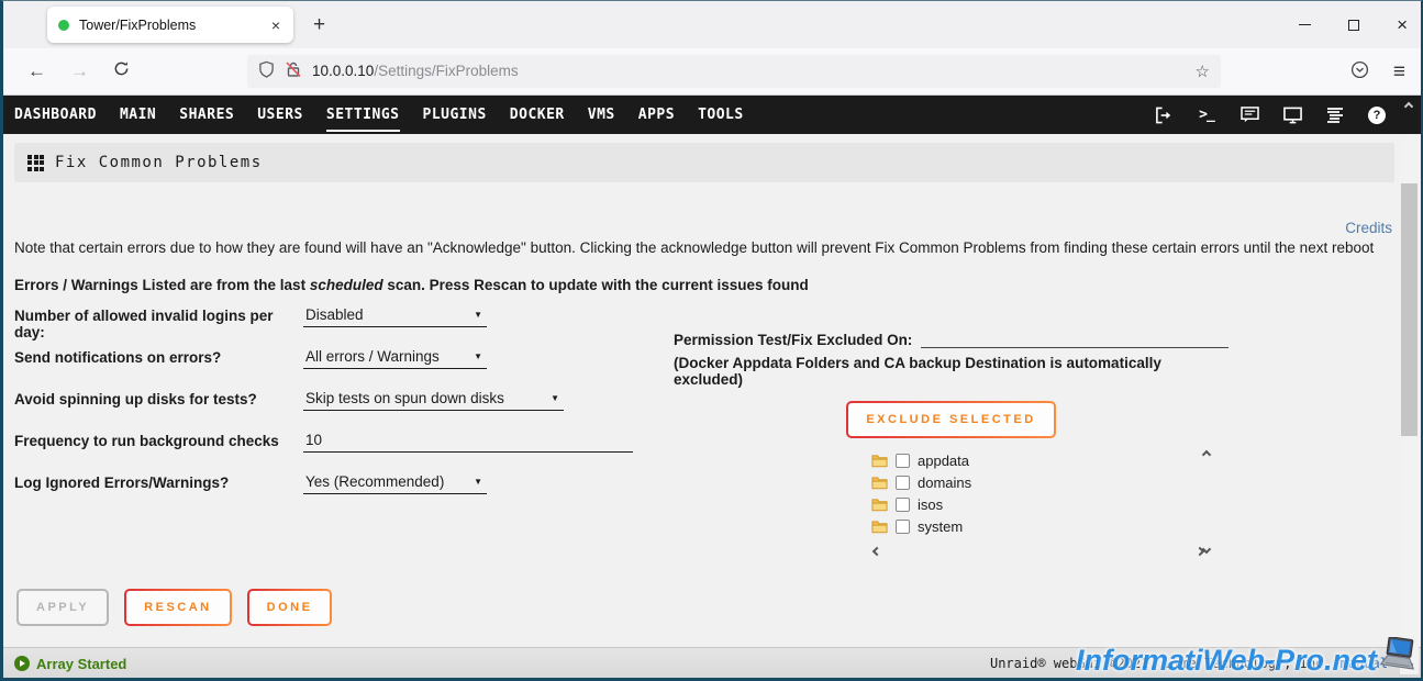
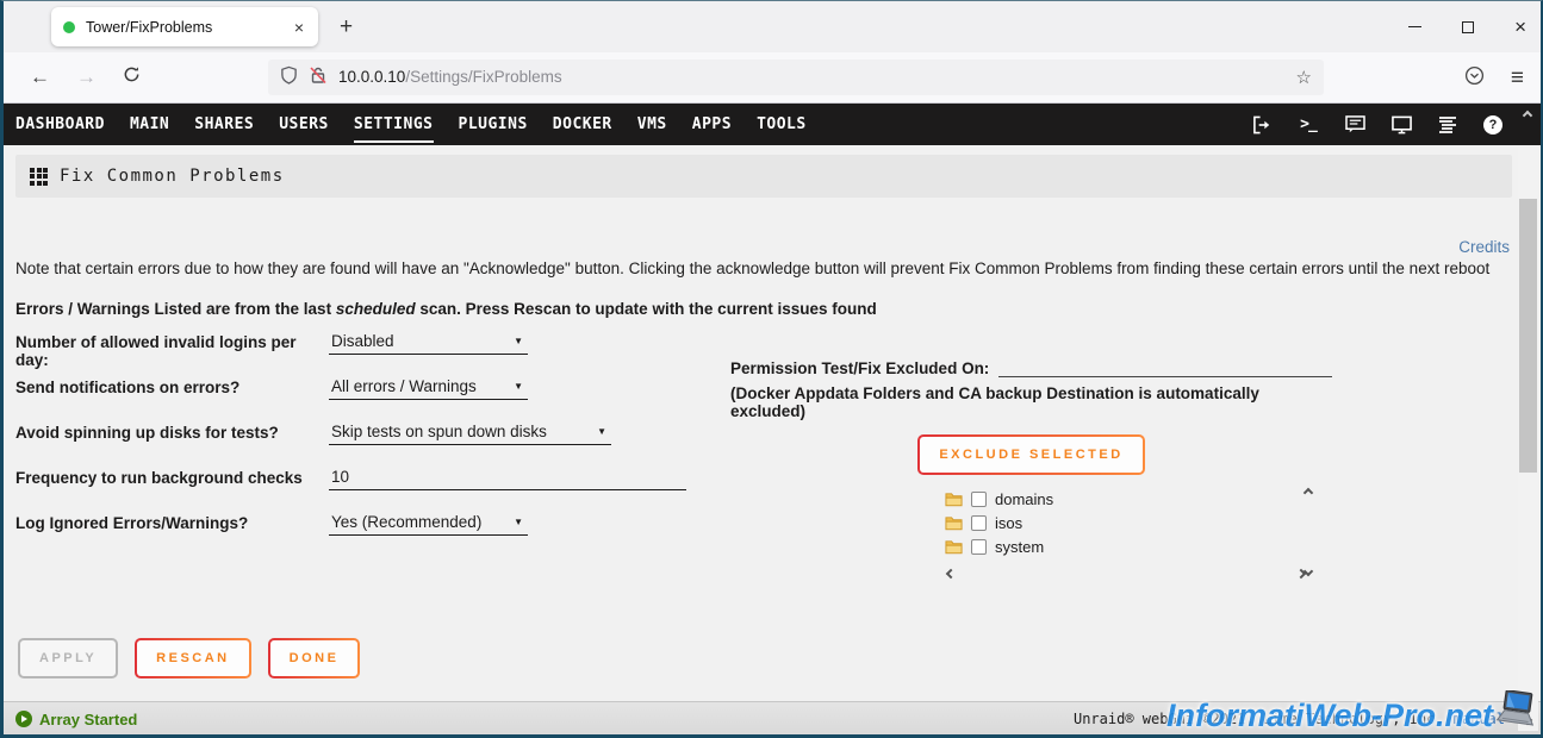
  Tower/FixProblems
  ×
  +
  ×
  ←
  →
  10.0.0.10/Settings/FixProblems
  ☆
  ≡
  DASHBOARD
  MAIN
  SHARES
  USERS
  SETTINGS
  PLUGINS
  DOCKER
  VMS
  APPS
  TOOLS
  >_
  ?
  Fix Common Problems
  Credits
  Note that certain errors due to how they are found will have an "Acknowledge" button. Clicking the acknowledge button will prevent Fix Common Problems from finding these certain errors until the next reboot
  Errors / Warnings Listed are from the last scheduled scan. Press Rescan to update with the current issues found
  Number of allowed invalid logins per day:
  Disabled
  ▼
  Send notifications on errors?
  All errors / Warnings
  ▼
  Avoid spinning up disks for tests?
  Skip tests on spun down disks
  ▼
  Frequency to run background checks
  10
  Log Ignored Errors/Warnings?
  Yes (Recommended)
  ▼
  Permission Test/Fix Excluded On:
  (Docker Appdata Folders and CA backup Destination is automatically excluded)
  EXCLUDE SELECTED
- appdata
  domains
  isos
  system
  APPLY
  RESCAN
  DONE
  Array Started
  Unraid® webGui ©2021, Lime Technology, Inc.
  manua
  InformatiWeb-Pro.net
